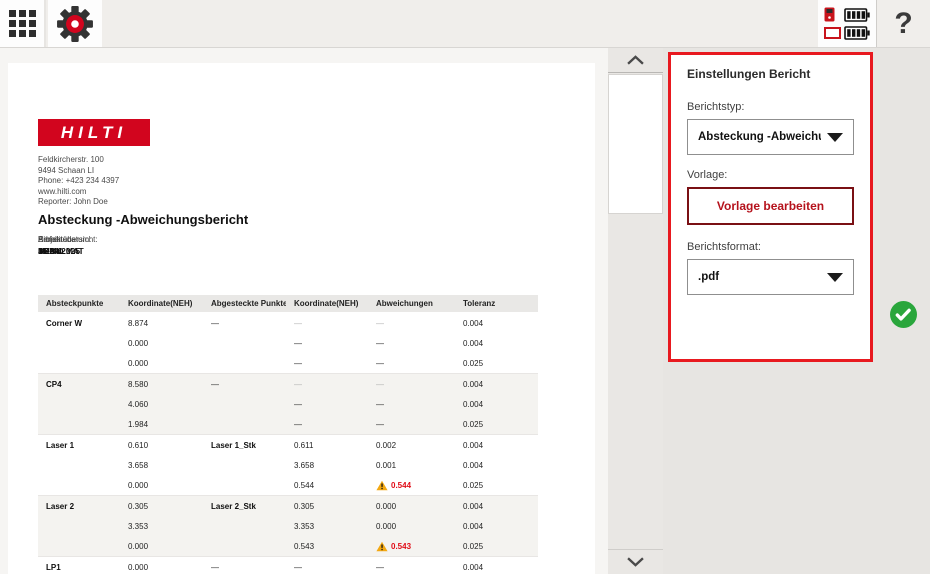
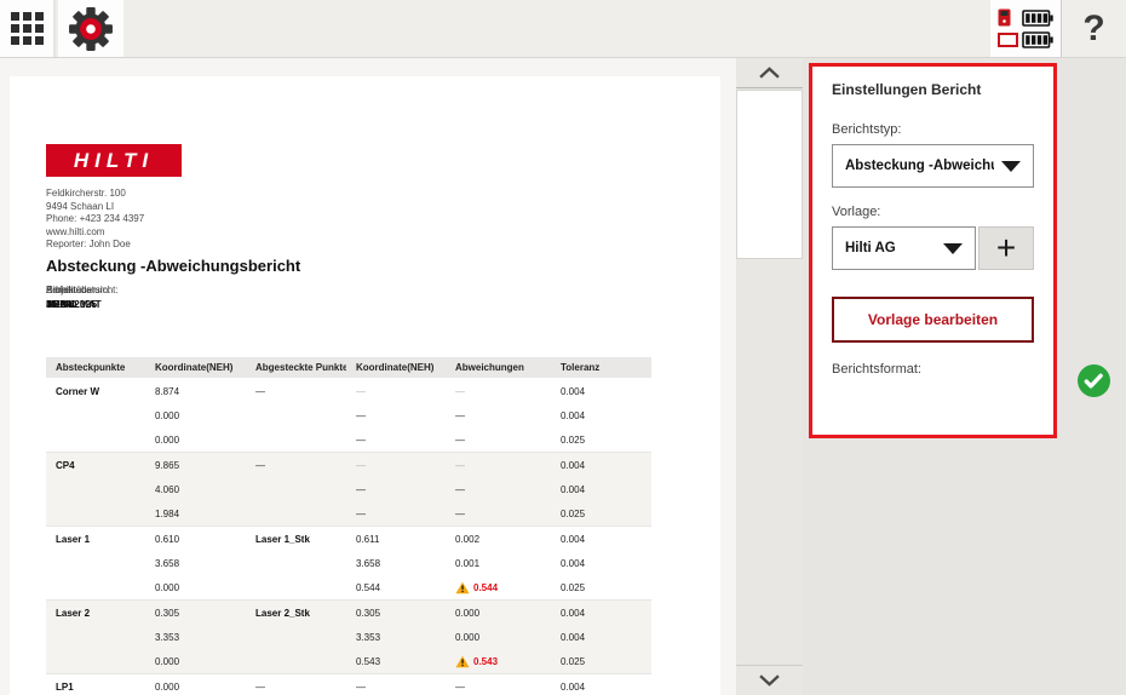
  ?
  HILTI
  Feldkircherstr. 100
  9494 Schaan LI
  Phone: +423 234 4397
  www.hilti.com
  Reporter: John Doe
  Absteckung -Abweichungsbericht
  Projektübersicht:
  DEMO MAT
  Arbeit:
  JOB 1
  Berichtsdatum:
  11/24/2025
  Einheiten:
  Meter
  Absteckpunkte
  Koordinate(NEH)
  Abgesteckte Punkte
  Koordinate(NEH)
  Abweichungen
  Toleranz
  Corner W
  8.874
  —
  —
  —
  0.004
  0.000
  —
  —
  0.004
  0.000
  —
  —
  0.025
  CP4
- 8.580
+ 9.865
  —
  —
  —
  0.004
  4.060
  —
  —
  0.004
  1.984
  —
  —
  0.025
  Laser 1
  0.610
  Laser 1_Stk
  0.611
  0.002
  0.004
  3.658
  3.658
  0.001
  0.004
  0.000
  0.544
  0.544
  0.025
  Laser 2
  0.305
  Laser 2_Stk
  0.305
  0.000
  0.004
  3.353
  3.353
  0.000
  0.004
  0.000
  0.543
  0.543
  0.025
  LP1
  0.000
  —
  —
  —
  0.004
  Einstellungen Bericht
  Berichtstyp:
  Absteckung -Abweich
  Vorlage:
+ Hilti AG
+ +
  Vorlage bearbeiten
  Berichtsformat:
- .pdf
